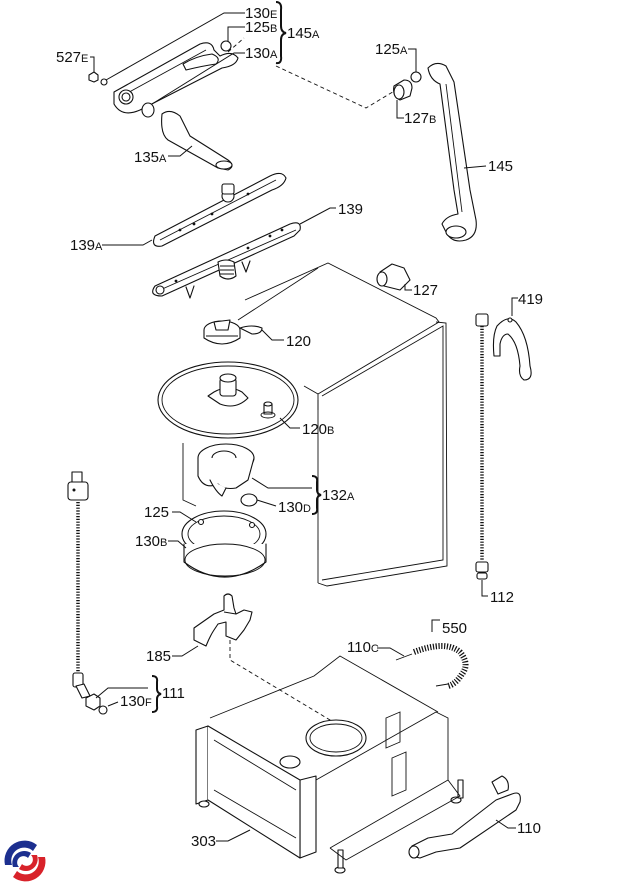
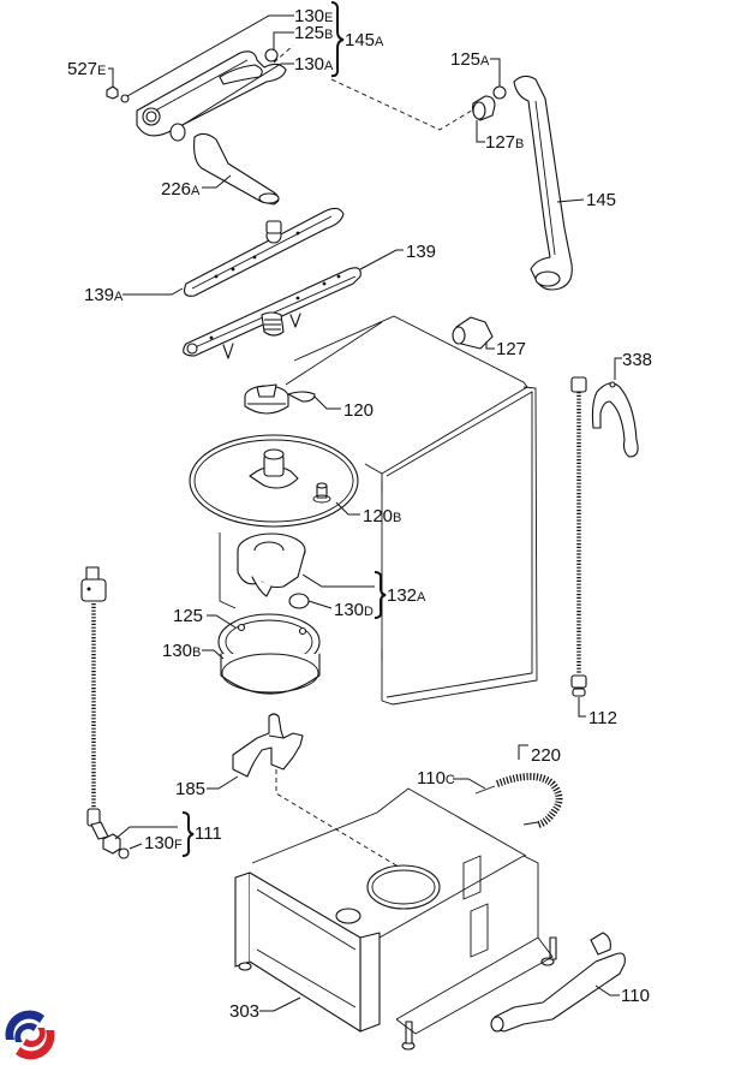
  130E
  125B
  130A
  145A
  527E
  125A
  127B
- 135A
+ 226A
  145
  139
  139A
  127
- 419
+ 338
  120
  120B
  132A
  130D
  125
  130B
  112
- 550
+ 220
  110C
  185
  111
  130F
  303
  110
